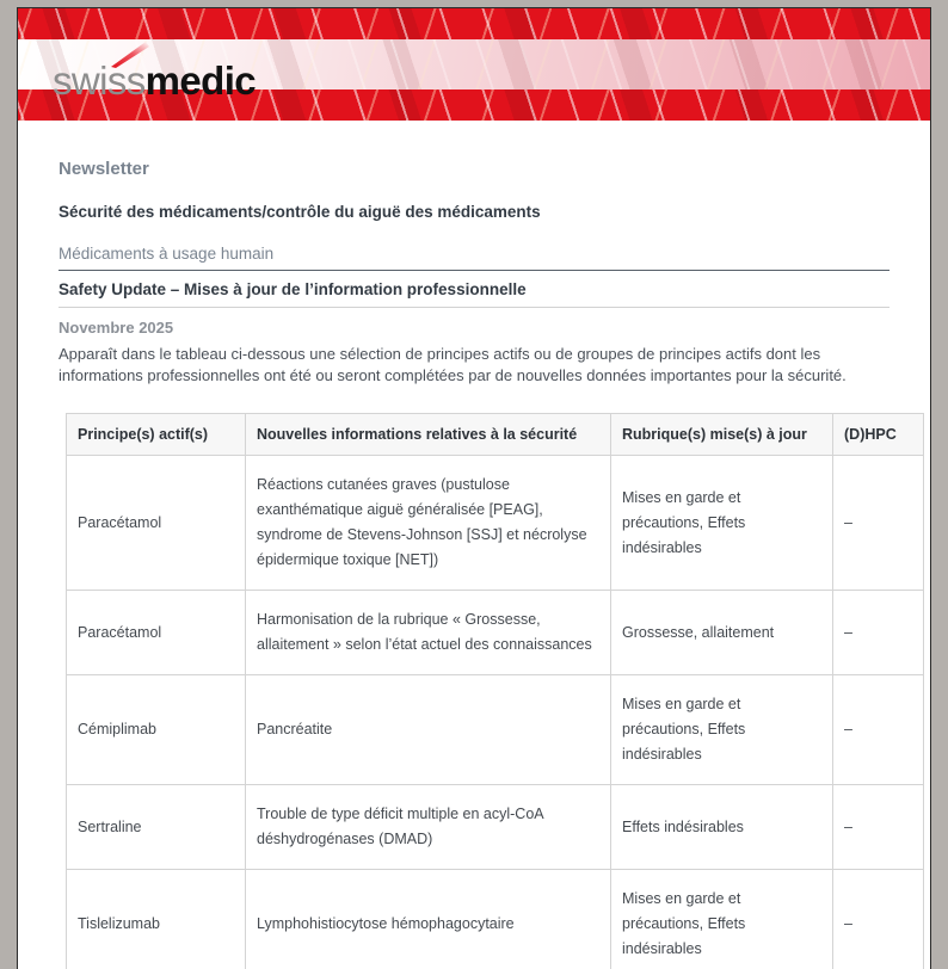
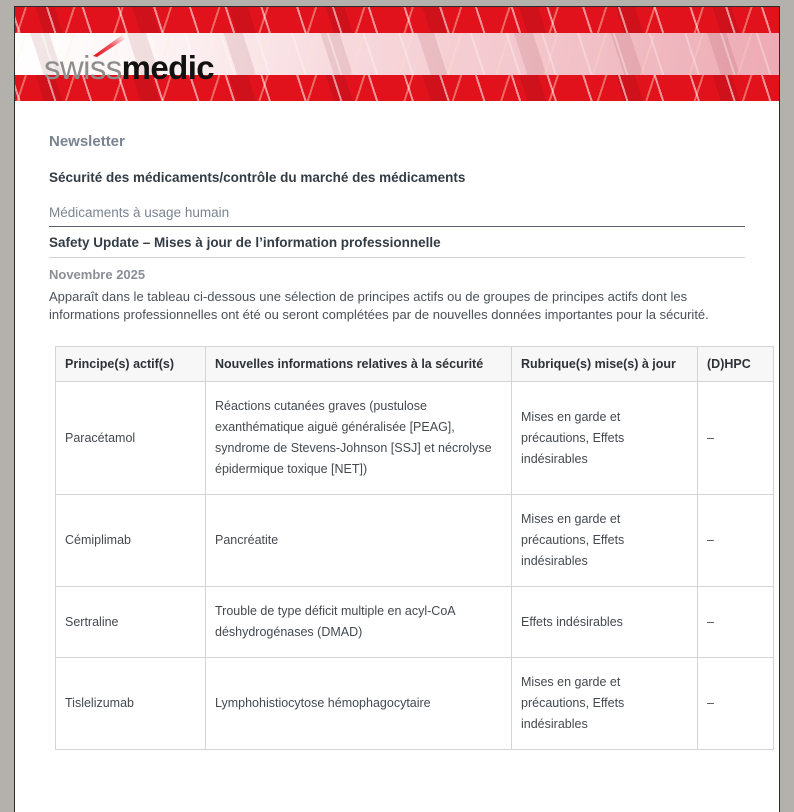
  swissmedic
  Newsletter
- Sécurité des médicaments/contrôle du aiguë des médicaments
+ Sécurité des médicaments/contrôle du marché des médicaments
  Médicaments à usage humain
  Safety Update – Mises à jour de l’information professionnelle
  Novembre 2025
  Apparaît dans le tableau ci-dessous une sélection de principes actifs ou de groupes de principes actifs dont les informations professionnelles ont été ou seront complétées par de nouvelles données importantes pour la sécurité.
  Principe(s) actif(s)	Nouvelles informations relatives à la sécurité	Rubrique(s) mise(s) à jour	(D)HPC
  Paracétamol	Réactions cutanées graves (pustulose exanthématique aiguë généralisée [PEAG], syndrome de Stevens-Johnson [SSJ] et nécrolyse épidermique toxique [NET])	Mises en garde et précautions, Effets indésirables	–
- Paracétamol	Harmonisation de la rubrique « Grossesse, allaitement » selon l’état actuel des connaissances	Grossesse, allaitement	–
  Cémiplimab	Pancréatite	Mises en garde et précautions, Effets indésirables	–
  Sertraline	Trouble de type déficit multiple en acyl-CoA déshydrogénases (DMAD)	Effets indésirables	–
  Tislelizumab	Lymphohistiocytose hémophagocytaire	Mises en garde et précautions, Effets indésirables	–
